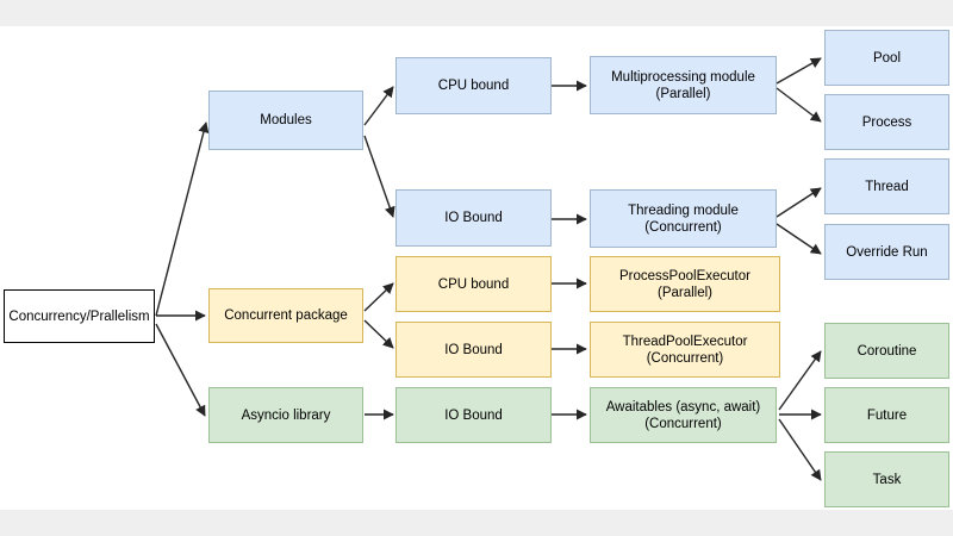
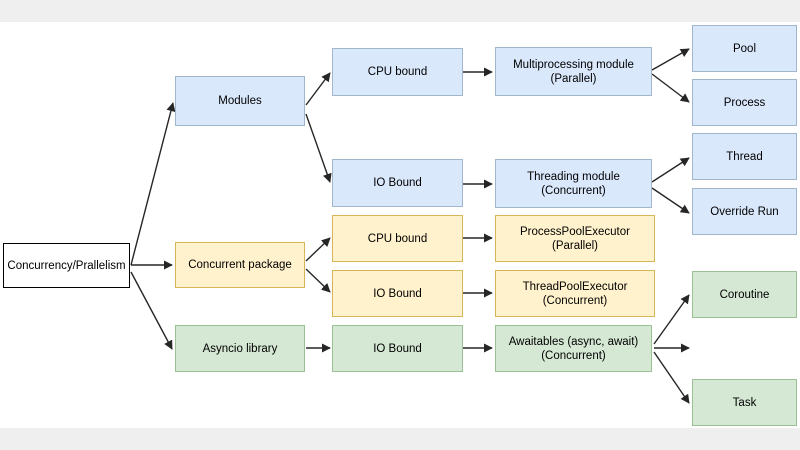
  Concurrency/Prallelism
  Modules
  CPU bound
  IO Bound
  Multiprocessing module
  (Parallel)
  Threading module
  (Concurrent)
  Pool
  Process
  Thread
  Override Run
  Concurrent package
  CPU bound
  IO Bound
  ProcessPoolExecutor
  (Parallel)
  ThreadPoolExecutor
  (Concurrent)
  Asyncio library
  IO Bound
  Awaitables (async, await)
  (Concurrent)
  Coroutine
- Future
  Task
